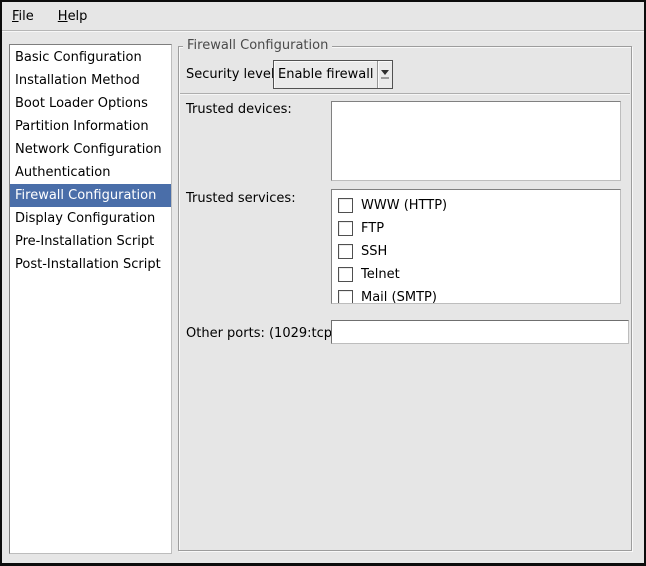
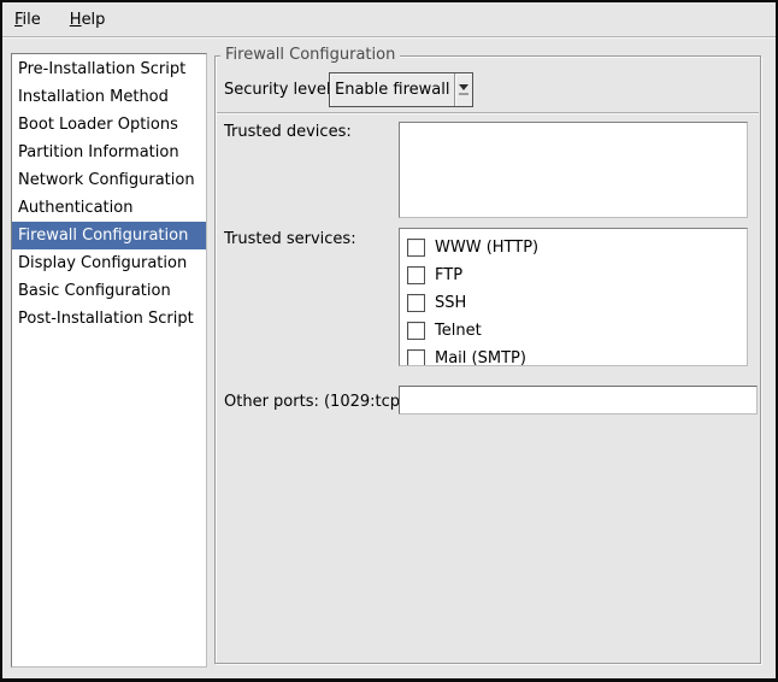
  File
  Help
- Basic Configuration
+ Pre-Installation Script
  Installation Method
  Boot Loader Options
  Partition Information
  Network Configuration
  Authentication
  Firewall Configuration
  Display Configuration
- Pre-Installation Script
+ Basic Configuration
  Post-Installation Script
  Firewall Configuration
  Security leve
  Enable firewall
  Trusted devices:
  Trusted services:
  WWW (HTTP)
  FTP
  SSH
  Telnet
  Mail (SMTP)
  Other ports: (1029:tcp
